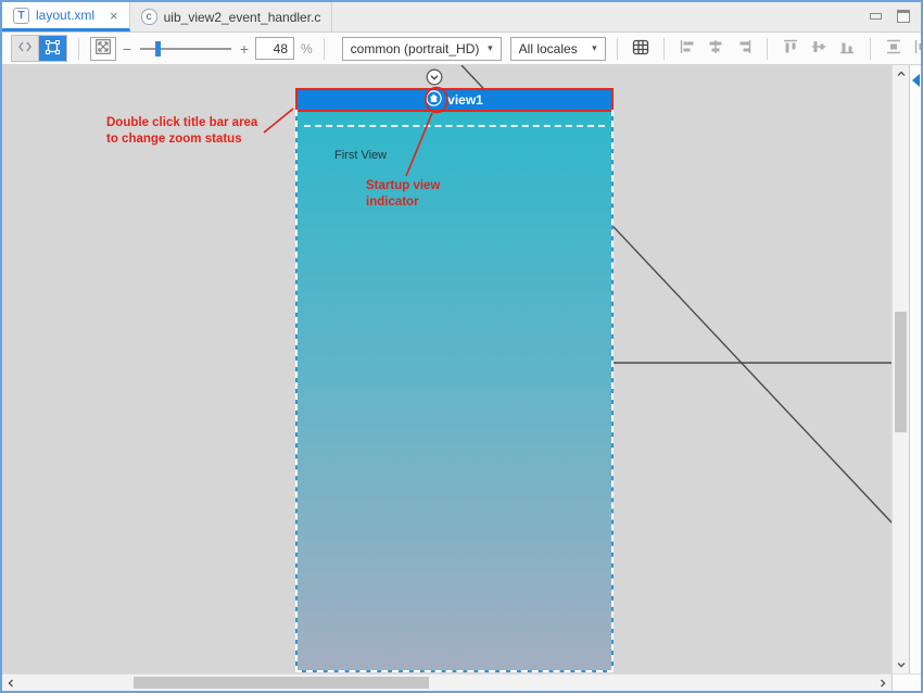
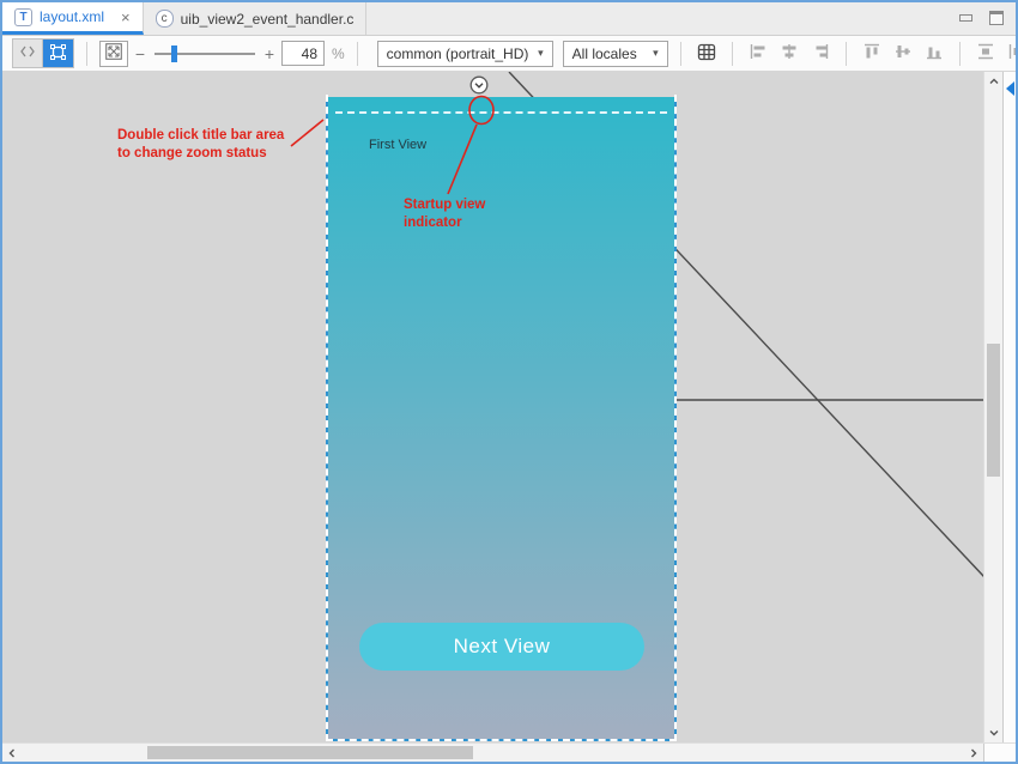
  T
  layout.xml
  ×
  c
  uib_view2_event_handler.c
  −
  +
  48
  %
  common (portrait_HD)
  ▾
  All locales
  ▾
- view1
  First View
+ Next View
  Double click title bar area
  to change zoom status
  Startup view
  indicator
